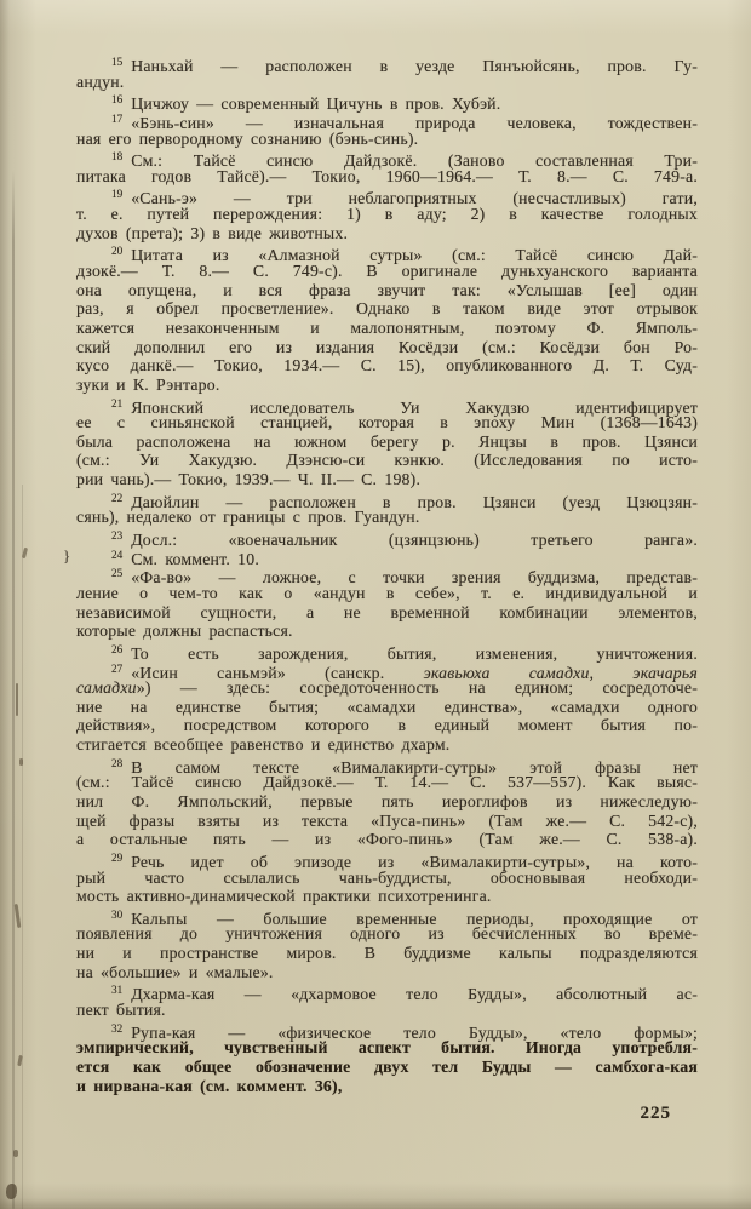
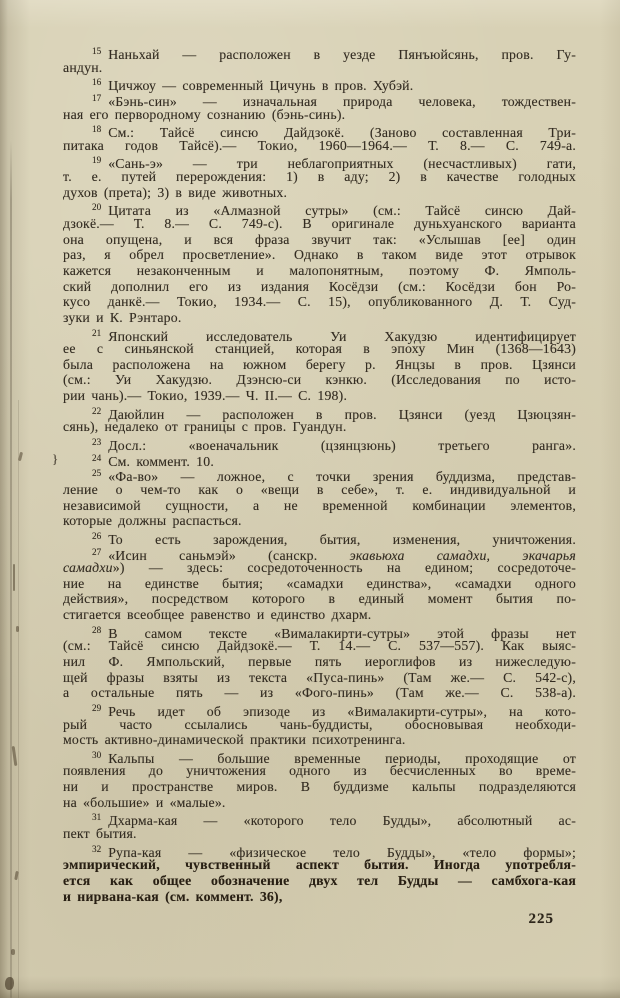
  15 Наньхай — расположен в уезде Пянъюйсянь, пров. Гу-
  андун.
  16 Цичжоу — современный Цичунь в пров. Хубэй.
  17 «Бэнь-син» — изначальная природа человека, тождествен-
  ная его первородному сознанию (бэнь-синь).
  18 См.: Тайсё синсю Дайдзокё. (Заново составленная Три-
  питака годов Тайсё).— Токио, 1960—1964.— Т. 8.— С. 749-а.
  19 «Сань-э» — три неблагоприятных (несчастливых) гати,
  т. е. путей перерождения: 1) в аду; 2) в качестве голодных
  духов (прета); 3) в виде животных.
  20 Цитата из «Алмазной сутры» (см.: Тайсё синсю Дай-
  дзокё.— Т. 8.— С. 749-с). В оригинале дуньхуанского варианта
  она опущена, и вся фраза звучит так: «Услышав [ее] один
  раз, я обрел просветление». Однако в таком виде этот отрывок
  кажется незаконченным и малопонятным, поэтому Ф. Ямполь-
  ский дополнил его из издания Косёдзи (см.: Косёдзи бон Ро-
  кусо данкё.— Токио, 1934.— С. 15), опубликованного Д. Т. Суд-
  зуки и К. Рэнтаро.
  21 Японский исследователь Уи Хакудзю идентифицирует
  ее с синьянской станцией, которая в эпоху Мин (1368—1643)
  была расположена на южном берегу р. Янцзы в пров. Цзянси
  (см.: Уи Хакудзю. Дзэнсю-си кэнкю. (Исследования по исто-
  рии чань).— Токио, 1939.— Ч. II.— С. 198).
  22 Даюйлин — расположен в пров. Цзянси (уезд Цзюцзян-
  сянь), недалеко от границы с пров. Гуандун.
  23 Досл.: «военачальник (цзянцзюнь) третьего ранга».
  }
  24 См. коммент. 10.
  25 «Фа-во» — ложное, с точки зрения буддизма, представ-
- ление о чем-то как о «андун в себе», т. е. индивидуальной и
+ ление о чем-то как о «вещи в себе», т. е. индивидуальной и
  независимой сущности, а не временной комбинации элементов,
  которые должны распасться.
  26 То есть зарождения, бытия, изменения, уничтожения.
  27 «Исин саньмэй» (санскр. экавьюха самадхи, экачарья
  самадхи») — здесь: сосредоточенность на едином; сосредоточе-
  ние на единстве бытия; «самадхи единства», «самадхи одного
  действия», посредством которого в единый момент бытия по-
  стигается всеобщее равенство и единство дхарм.
  28 В самом тексте «Вималакирти-сутры» этой фразы нет
  (см.: Тайсё синсю Дайдзокё.— Т. 14.— С. 537—557). Как выяс-
  нил Ф. Ямпольский, первые пять иероглифов из нижеследую-
  щей фразы взяты из текста «Пуса-пинь» (Там же.— С. 542-с),
  а остальные пять — из «Фого-пинь» (Там же.— С. 538-а).
  29 Речь идет об эпизоде из «Вималакирти-сутры», на кото-
  рый часто ссылались чань-буддисты, обосновывая необходи-
  мость активно-динамической практики психотренинга.
  30 Кальпы — большие временные периоды, проходящие от
  появления до уничтожения одного из бесчисленных во време-
  ни и пространстве миров. В буддизме кальпы подразделяются
  на «большие» и «малые».
- 31 Дхарма-кая — «дхармовое тело Будды», абсолютный ас-
+ 31 Дхарма-кая — «которого тело Будды», абсолютный ас-
  пект бытия.
  32 Рупа-кая — «физическое тело Будды», «тело формы»;
  эмпирический, чувственный аспект бытия. Иногда употребля-
  ется как общее обозначение двух тел Будды — самбхога-кая
  и нирвана-кая (см. коммент. 36),
  225
